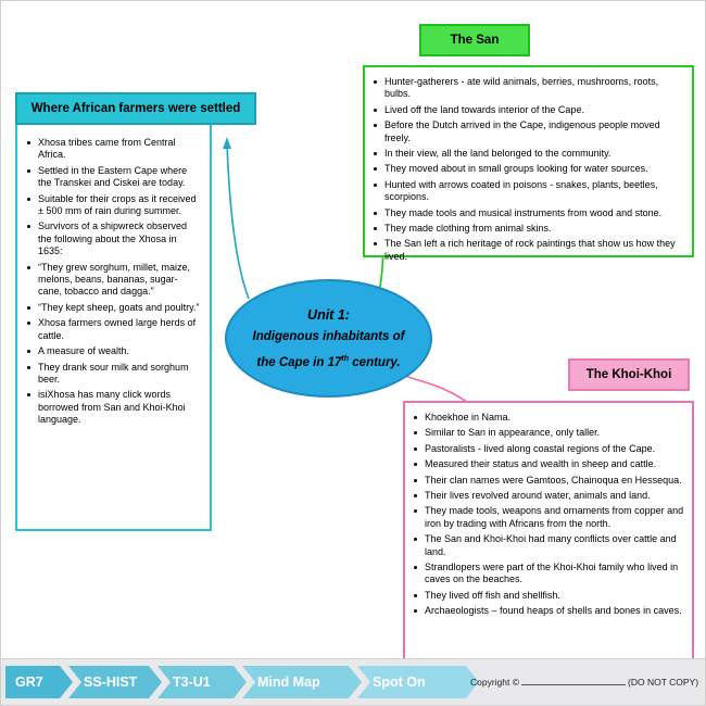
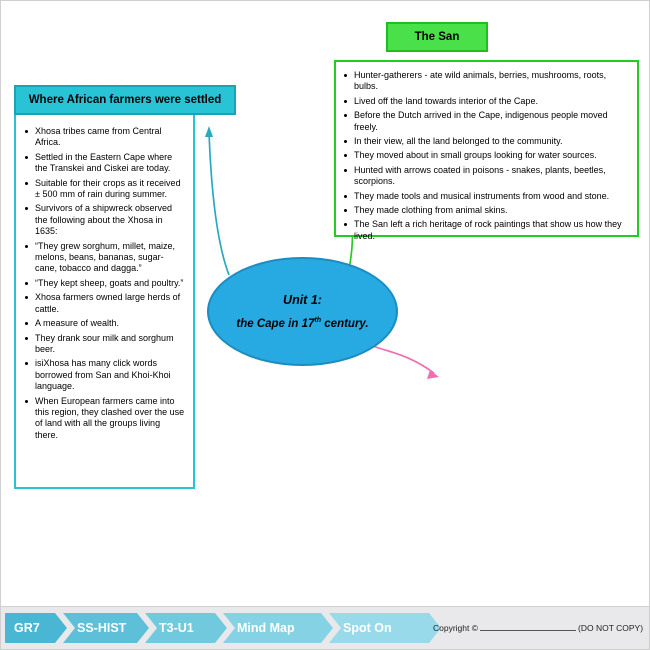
  Where African farmers were settled
  Xhosa tribes came from Central Africa.
  Settled in the Eastern Cape where the Transkei and Ciskei are today.
  Suitable for their crops as it received ± 500 mm of rain during summer.
  Survivors of a shipwreck observed the following about the Xhosa in 1635:
  “They grew sorghum, millet, maize, melons, beans, bananas, sugar-cane, tobacco and dagga.”
  “They kept sheep, goats and poultry.”
  Xhosa farmers owned large herds of cattle.
  A measure of wealth.
  They drank sour milk and sorghum beer.
  isiXhosa has many click words borrowed from San and Khoi-Khoi language.
+ When European farmers came into this region, they clashed over the use of land with all the groups living there.
  The San
  Hunter-gatherers - ate wild animals, berries, mushrooms, roots, bulbs.
  Lived off the land towards interior of the Cape.
  Before the Dutch arrived in the Cape, indigenous people moved freely.
  In their view, all the land belonged to the community.
  They moved about in small groups looking for water sources.
  Hunted with arrows coated in poisons - snakes, plants, beetles, scorpions.
  They made tools and musical instruments from wood and stone.
  They made clothing from animal skins.
  The San left a rich heritage of rock paintings that show us how they lived.
- The Khoi-Khoi
- Khoekhoe in Nama.
- Similar to San in appearance, only taller.
- Pastoralists - lived along coastal regions of the Cape.
- Measured their status and wealth in sheep and cattle.
- Their clan names were Gamtoos, Chainoqua en Hessequa.
- Their lives revolved around water, animals and land.
- They made tools, weapons and ornaments from copper and iron by trading with Africans from the north.
- The San and Khoi-Khoi had many conflicts over cattle and land.
- Strandlopers were part of the Khoi-Khoi family who lived in caves on the beaches.
- They lived off fish and shellfish.
- Archaeologists – found heaps of shells and bones in caves.
  Unit 1:
- Indigenous inhabitants of
  the Cape in 17th century.
  GR7
  SS-HIST
  T3-U1
  Mind Map
  Spot On
  Copyright © (DO NOT COPY)
